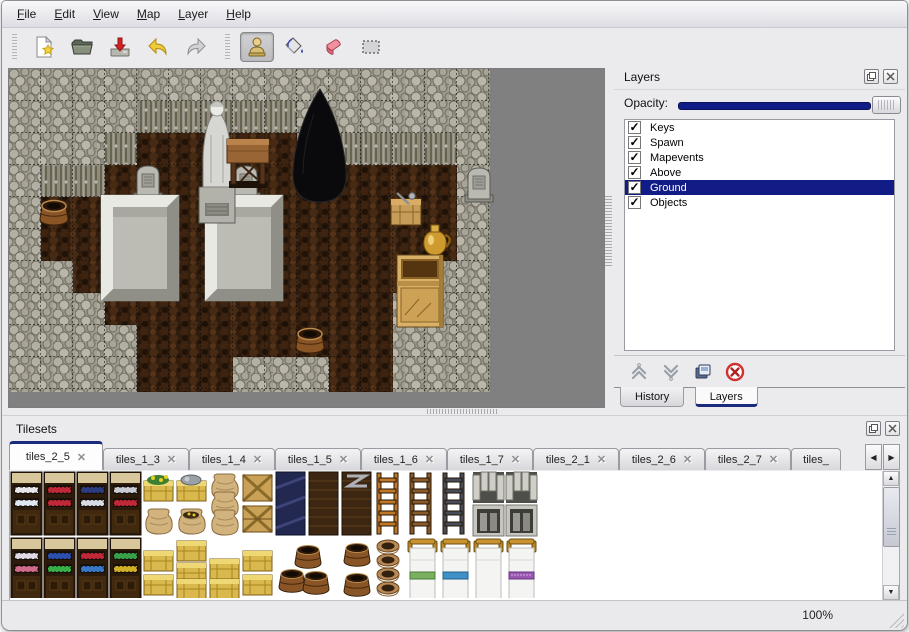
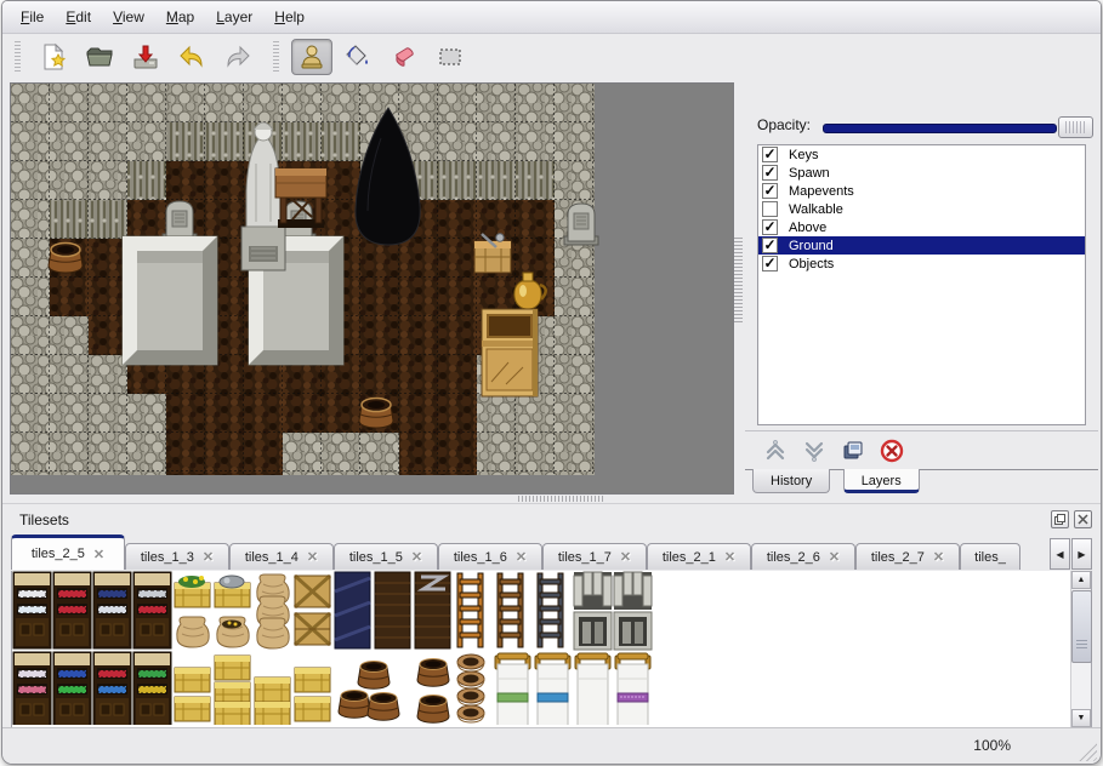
  File
  Edit
  View
  Map
  Layer
  Help
- Layers
  Opacity:
  ✓
  Keys
  ✓
  Spawn
  ✓
  Mapevents
+ Walkable
  ✓
  Above
  ✓
  Ground
  ✓
  Objects
  History Layers
  Tilesets
  tiles_2_5
  ✕
  tiles_1_3
  ✕
  tiles_1_4
  ✕
  tiles_1_5
  ✕
  tiles_1_6
  ✕
  tiles_1_7
  ✕
  tiles_2_1
  ✕
  tiles_2_6
  ✕
  tiles_2_7
  ✕
  tiles_
  ◀
  ▶
  100%
